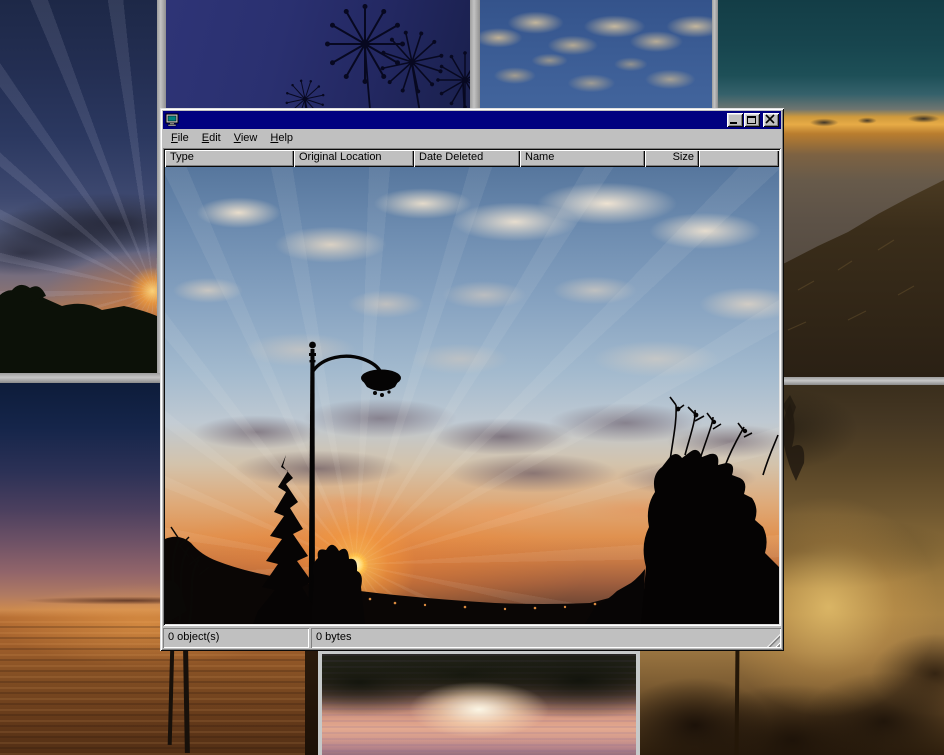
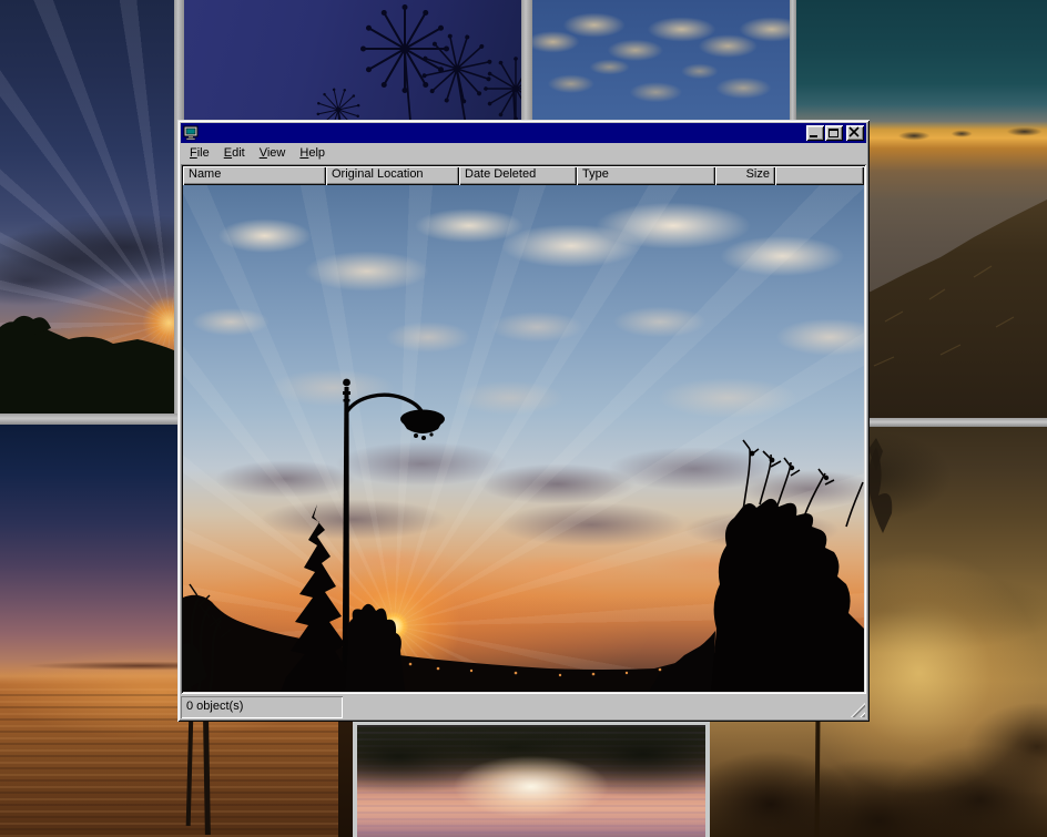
  File
  Edit
  View
  Help
- Type
+ Name
  Original Location
  Date Deleted
- Name
+ Type
  Size
  0 object(s)
- 0 bytes
